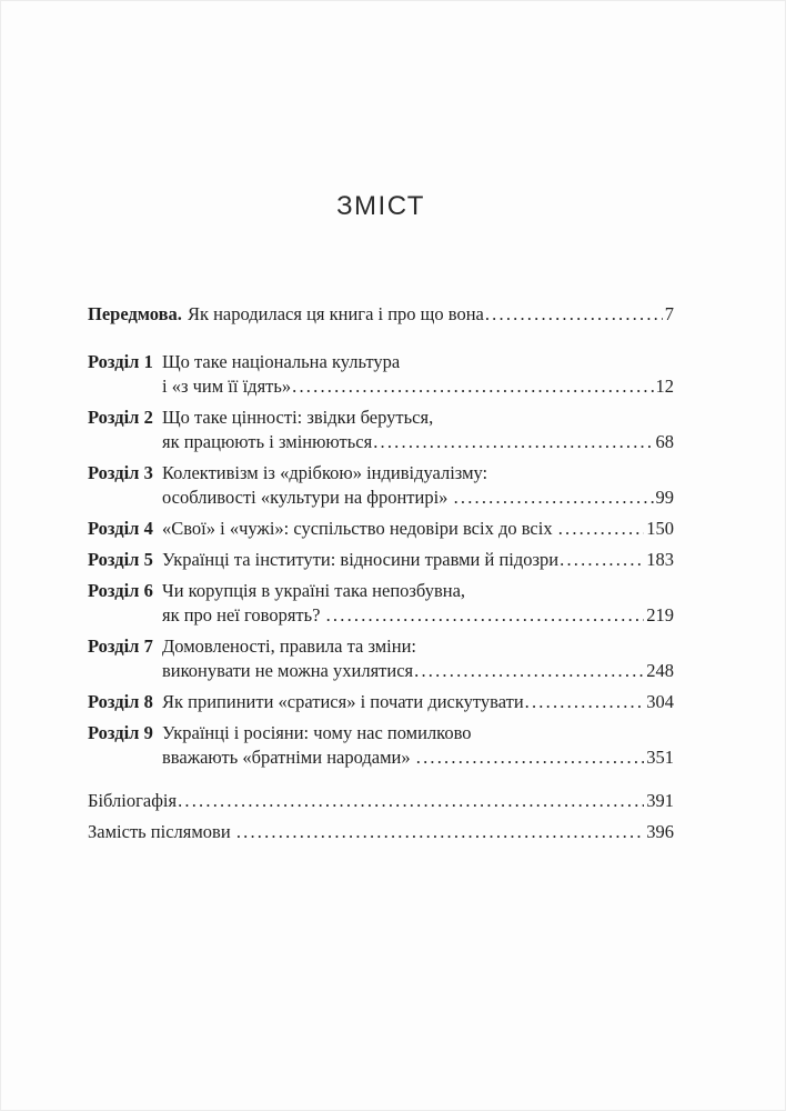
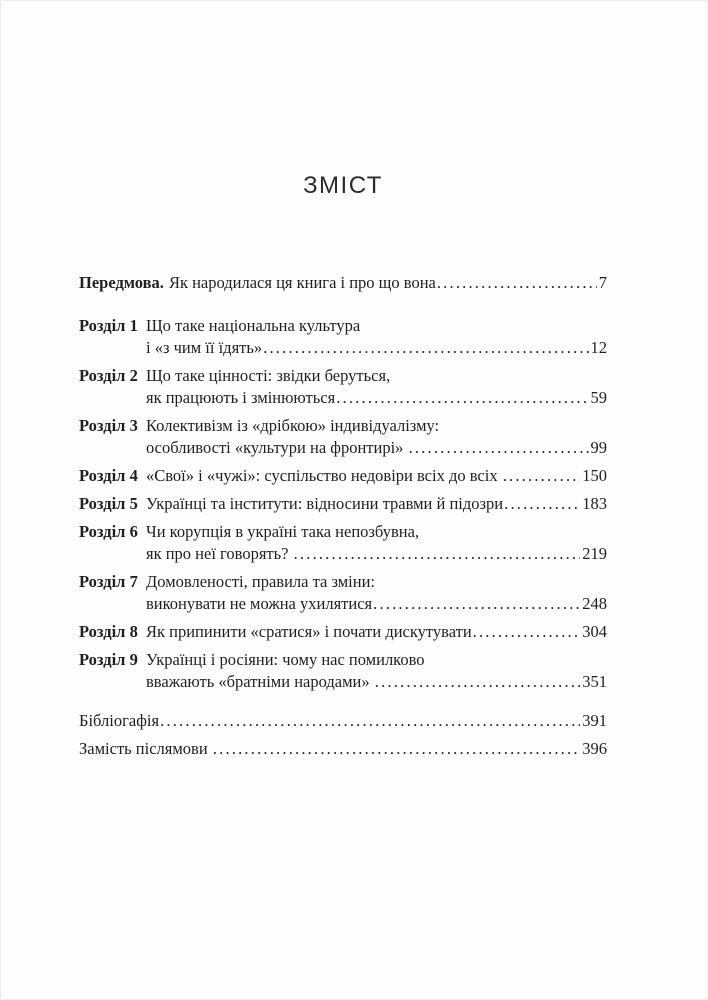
  ЗМІСТ
  Передмова.
  Як народилася ця книга і про що вона
  7
  Розділ 1
  Що таке національна культура
  і «з чим її їдять»
  12
  Розділ 2
  Що таке цінності: звідки беруться,
  як працюють і змінюються
- 68
+ 59
  Розділ 3
  Колективізм із «дрібкою» індивідуалізму:
  особливості «культури на фронтирі»
  99
  Розділ 4
  «Свої» і «чужі»: суспільство недовіри всіх до всіх
  150
  Розділ 5
  Українці та інститути: відносини травми й підозри
  183
  Розділ 6
  Чи корупція в україні така непозбувна,
  як про неї говорять?
  219
  Розділ 7
  Домовленості, правила та зміни:
  виконувати не можна ухилятися
  248
  Розділ 8
  Як припинити «сратися» і почати дискутувати
  304
  Розділ 9
  Українці і росіяни: чому нас помилково
  вважають «братніми народами»
  351
  Бібліогафія
  391
  Замість післямови
  396
